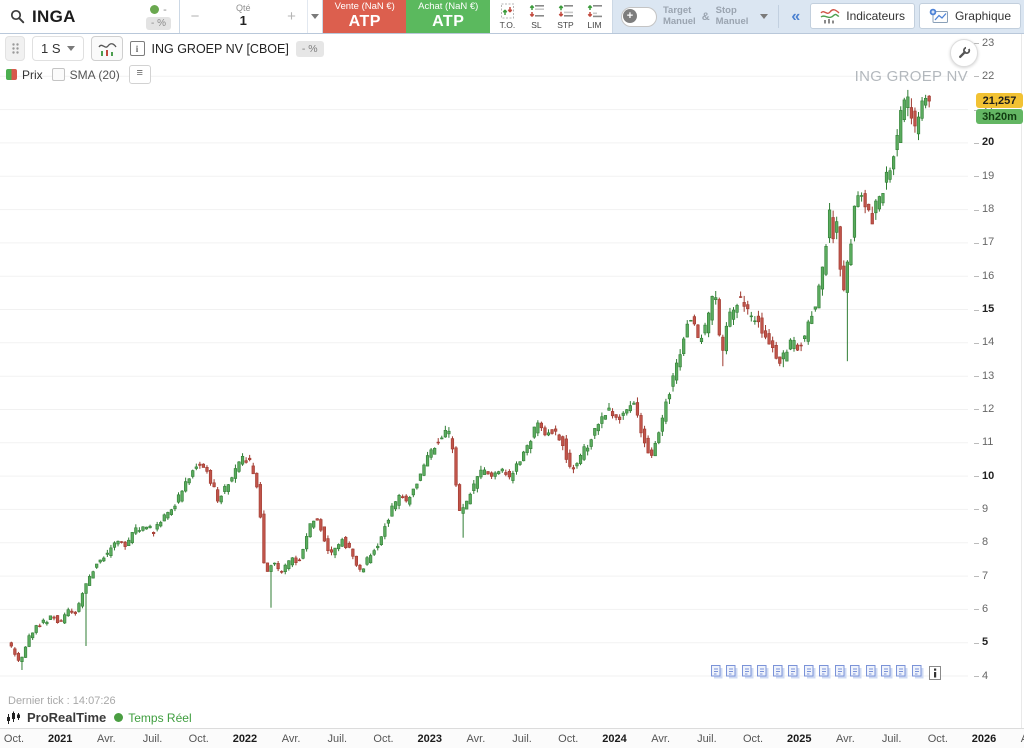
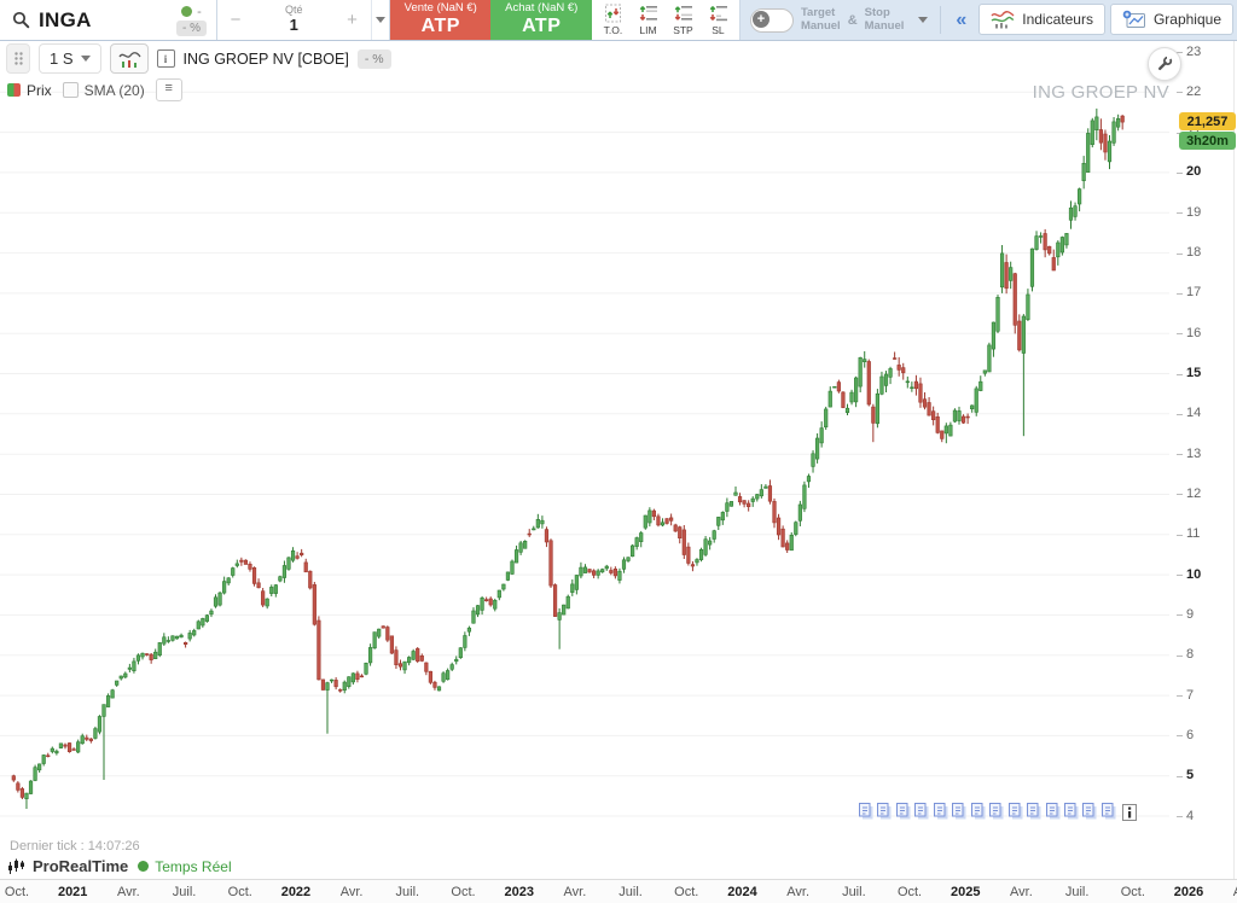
  INGA
  -
  - %
  −
  Qté
  1
  +
  Vente (NaN €)
  ATP
  Achat (NaN €)
  ATP
  T.O.
- SL
+ LIM
  STP
- LIM
+ SL
  +
  Target
  Manuel
  &
  Stop
  Manuel
  «
  Indicateurs
  Graphique
  1 S
  i
  ING GROEP NV [CBOE]
  - %
  Prix
  SMA (20)
  ≡
  ING GROEP NV
  21,257
  3h20m
  Dernier tick : 14:07:26
  ProRealTime
  Temps Réel
  Oct.
  2021
  Avr.
  Juil.
  Oct.
  2022
  Avr.
  Juil.
  Oct.
  2023
  Avr.
  Juil.
  Oct.
  2024
  Avr.
  Juil.
  Oct.
  2025
  Avr.
  Juil.
  Oct.
  2026
  4
  5
  6
  7
  8
  9
  10
  11
  12
  13
  14
  15
  16
  17
  18
  19
  20
  22
  23
